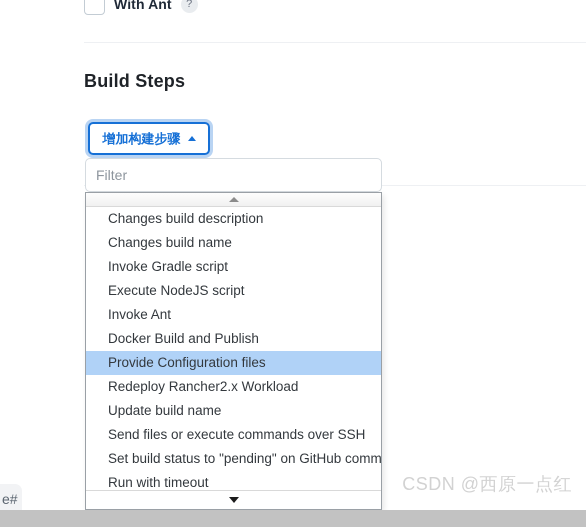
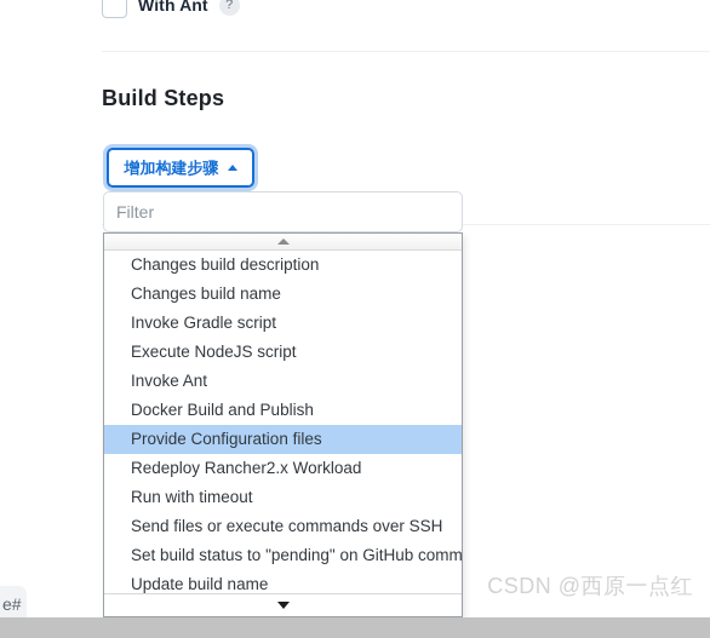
  With Ant
  ?
  Build Steps
  增加构建步骤
  Filter
  Changes build description
  Changes build name
  Invoke Gradle script
  Execute NodeJS script
  Invoke Ant
  Docker Build and Publish
  Provide Configuration files
  Redeploy Rancher2.x Workload
- Update build name
+ Run with timeout
  Send files or execute commands over SSH
  Set build status to "pending" on GitHub comm
- Run with timeout
+ Update build name
  CSDN @西原一点红
  e#
